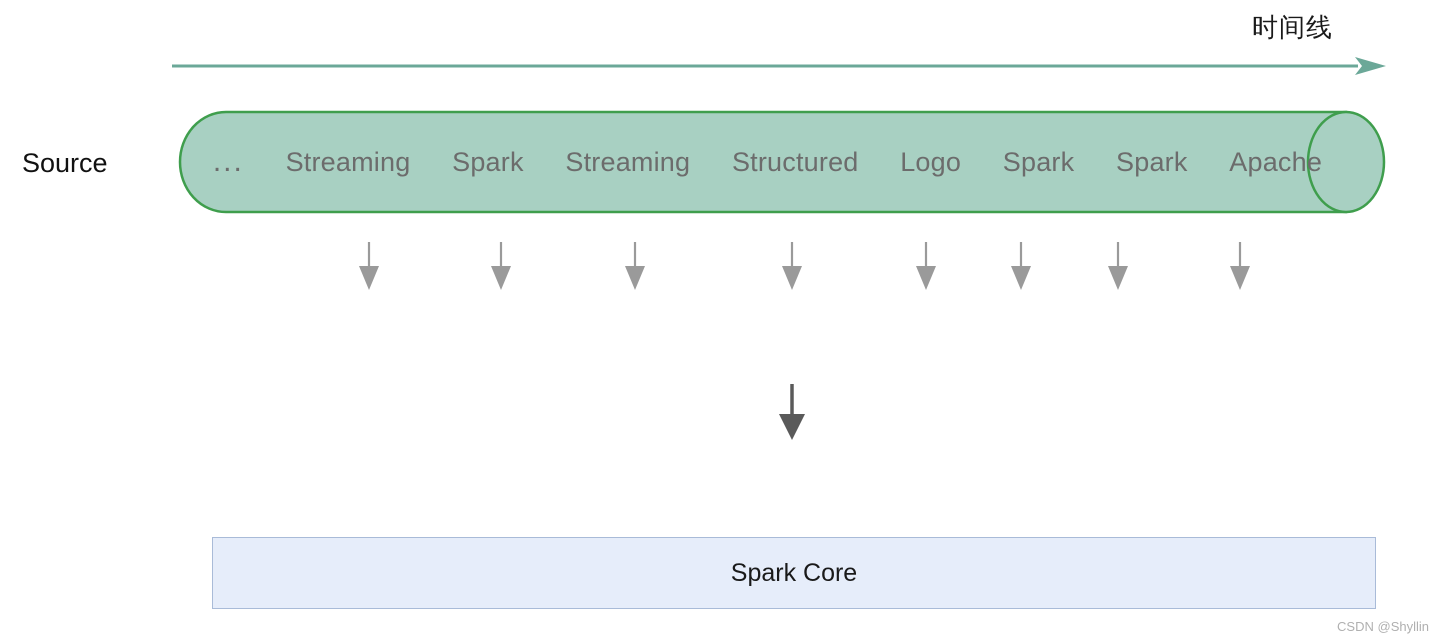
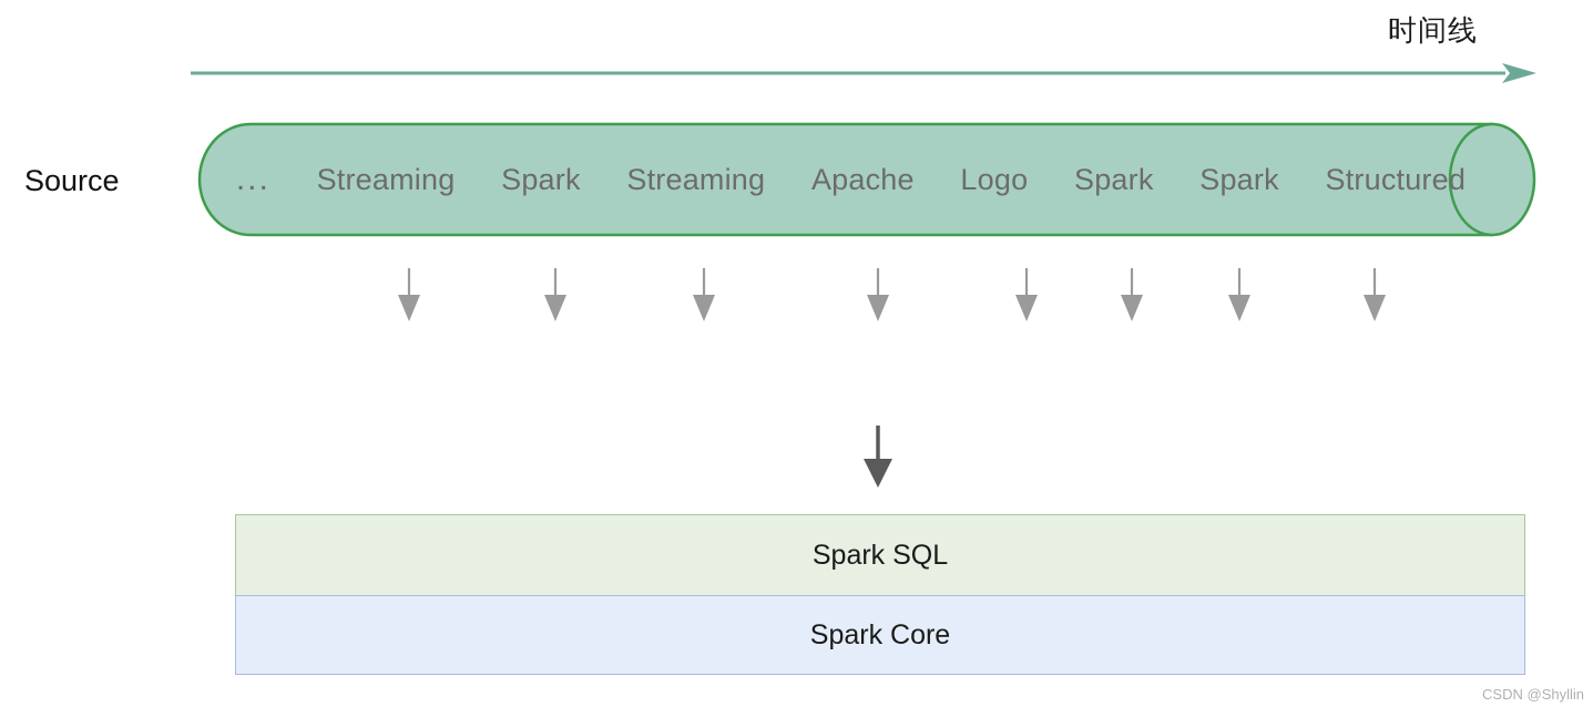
  时间线
  Source
  ...
  Streaming
  Spark
  Streaming
- Structured
+ Apache
  Logo
  Spark
  Spark
- Apache
+ Structured
+ Spark SQL
  Spark Core
  CSDN @Shyllin
